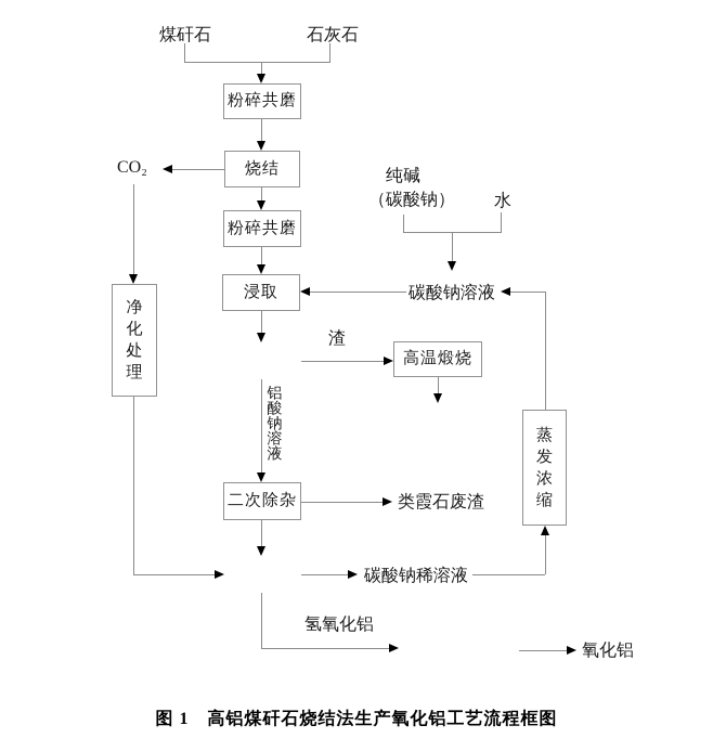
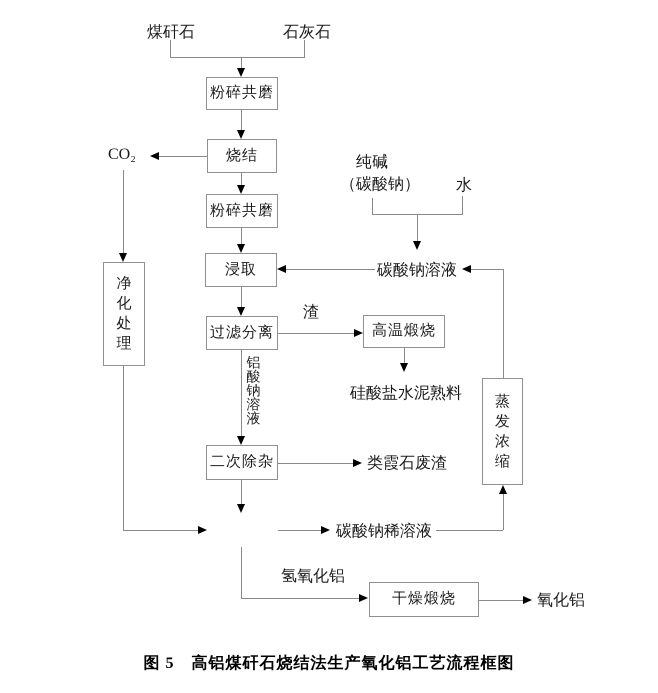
  煤矸石
  石灰石
  粉碎共磨
  烧结
  CO₂
  粉碎共磨
  浸取
+ 过滤分离
  净化处理
  纯碱
  （碳酸钠）
  水
  碳酸钠溶液
  渣
  高温煅烧
+ 硅酸盐水泥熟料
  铝酸钠溶液
  二次除杂
  类霞石废渣
  蒸发浓缩
  碳酸钠稀溶液
  氢氧化铝
+ 干燥煅烧
  氧化铝
- 图 1 高铝煤矸石烧结法生产氧化铝工艺流程框图
+ 图 5 高铝煤矸石烧结法生产氧化铝工艺流程框图
